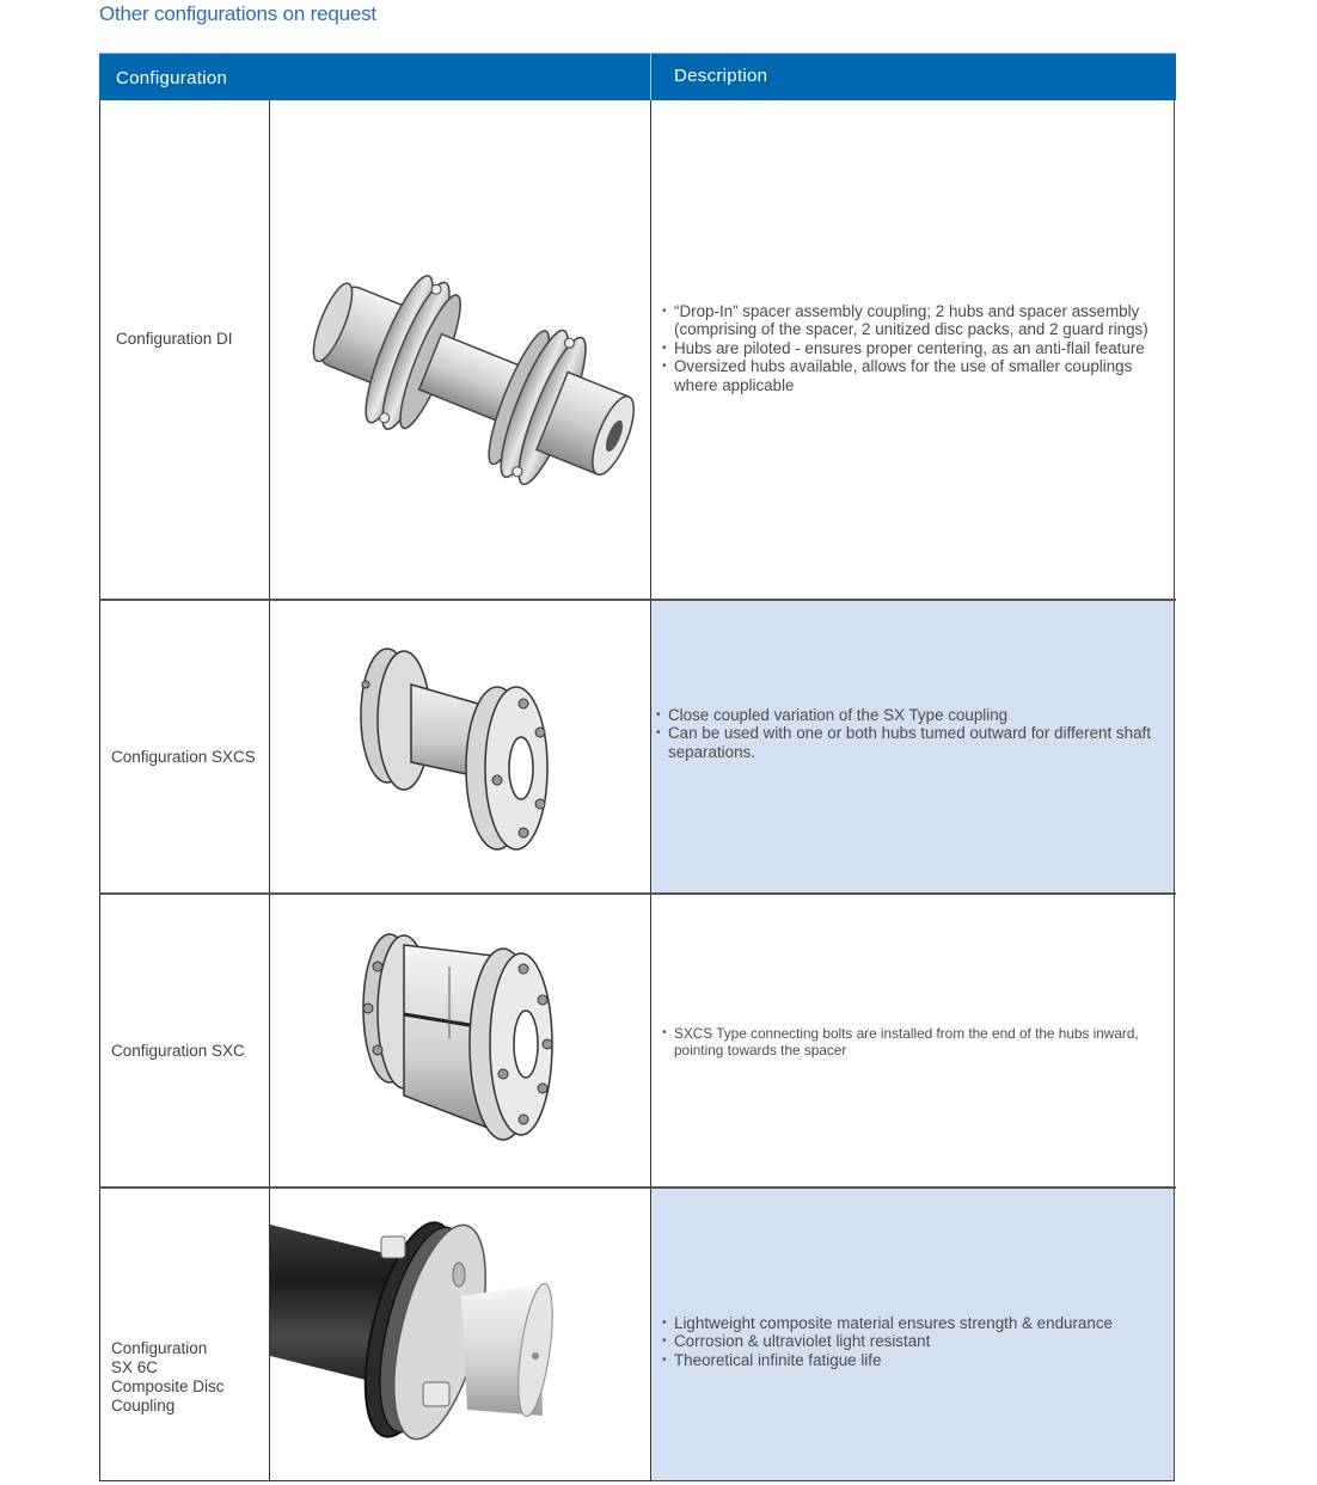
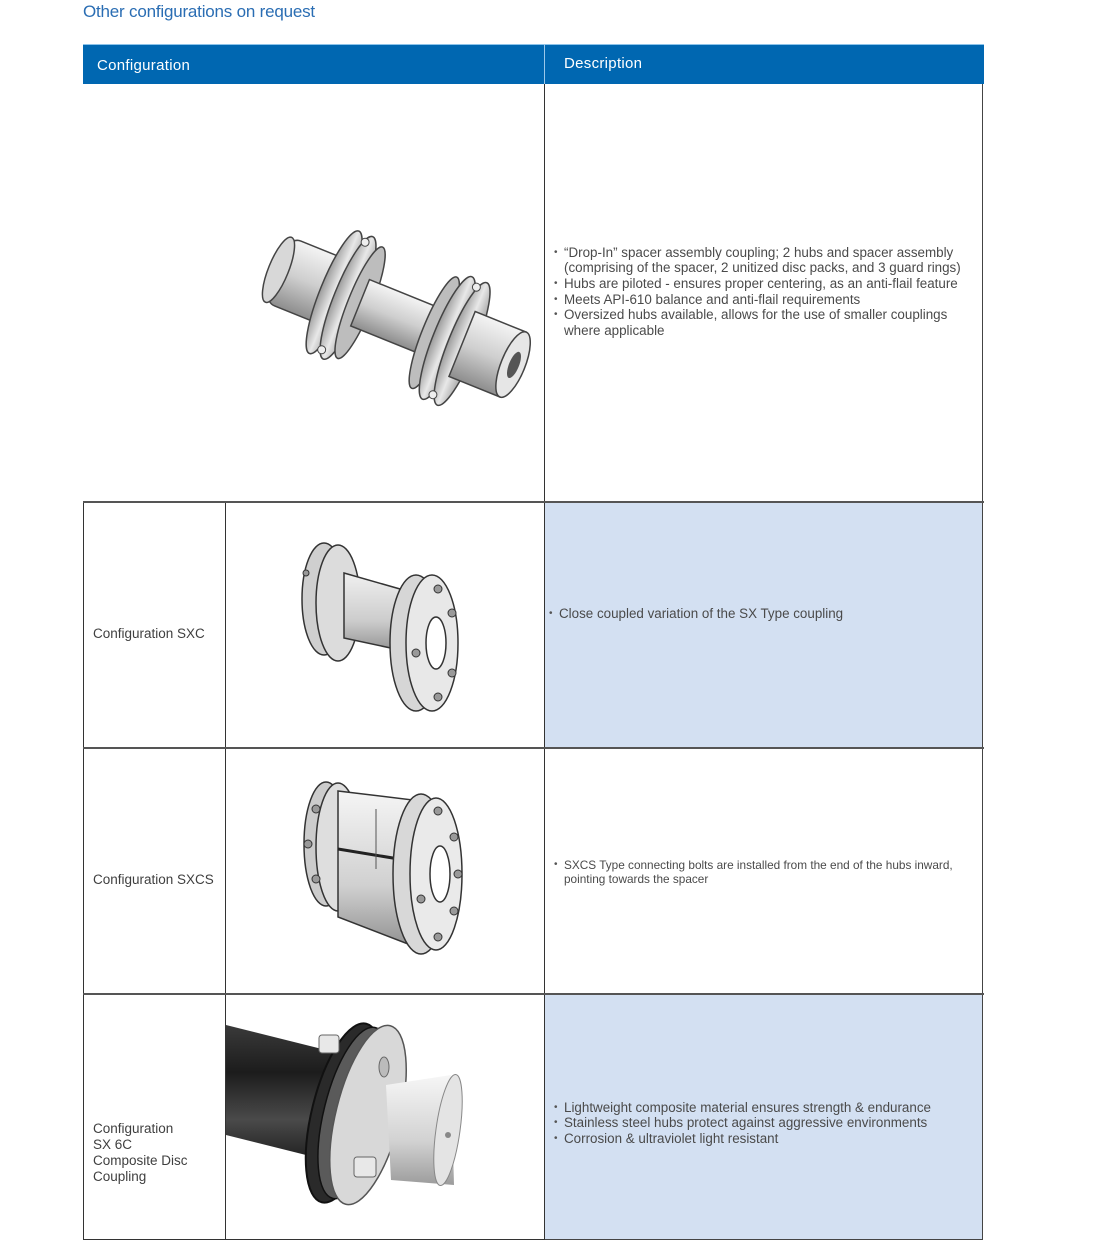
  Other configurations on request
  Configuration
  Description
- Configuration DI
- “Drop-In” spacer assembly coupling; 2 hubs and spacer assembly (comprising of the spacer, 2 unitized disc packs, and 2 guard rings)
+ “Drop-In” spacer assembly coupling; 2 hubs and spacer assembly (comprising of the spacer, 2 unitized disc packs, and 3 guard rings)
  Hubs are piloted - ensures proper centering, as an anti-flail feature
+ Meets API-610 balance and anti-flail requirements
  Oversized hubs available, allows for the use of smaller couplings where applicable
- Configuration SXCS
+ Configuration SXC
  Close coupled variation of the SX Type coupling
- Can be used with one or both hubs tumed outward for different shaft separations.
- Configuration SXC
+ Configuration SXCS
  SXCS Type connecting bolts are installed from the end of the hubs inward, pointing towards the spacer
  Configuration
  SX 6C
  Composite Disc
  Coupling
  Lightweight composite material ensures strength & endurance
+ Stainless steel hubs protect against aggressive environments
  Corrosion & ultraviolet light resistant
- Theoretical infinite fatigue life
